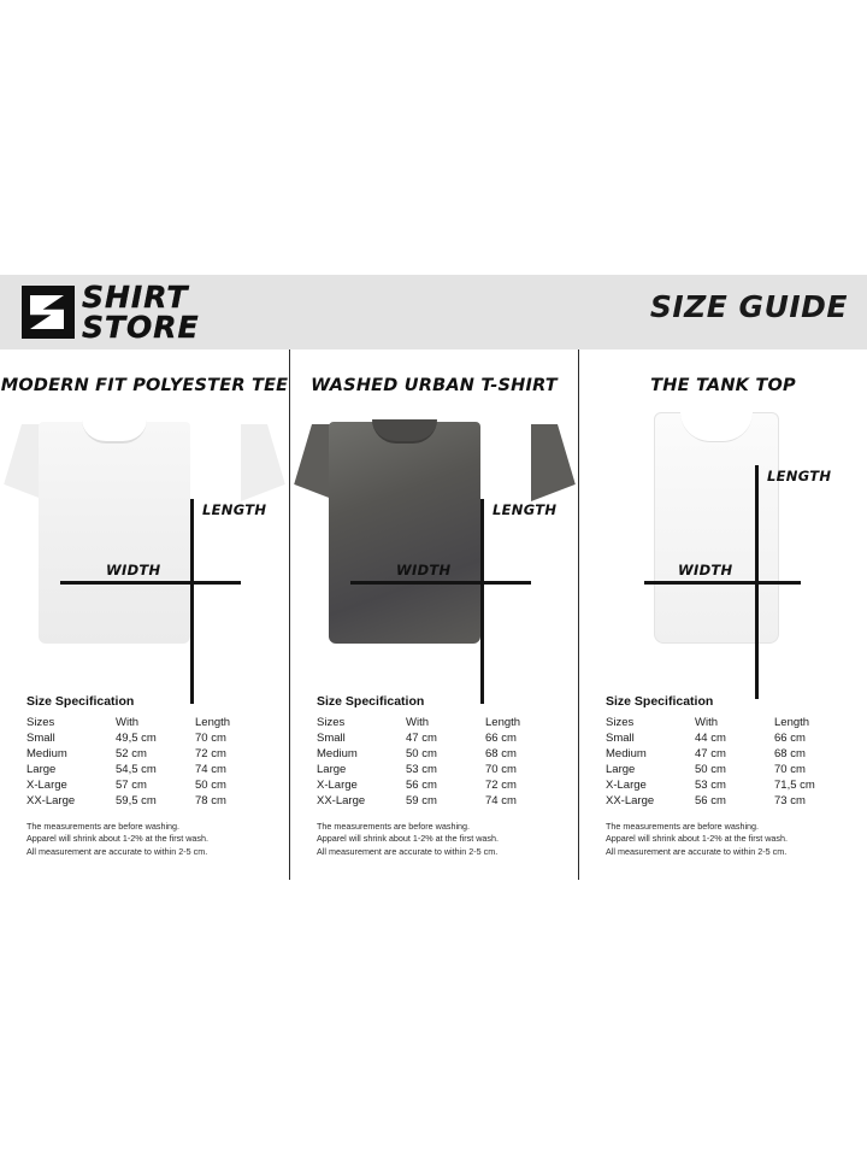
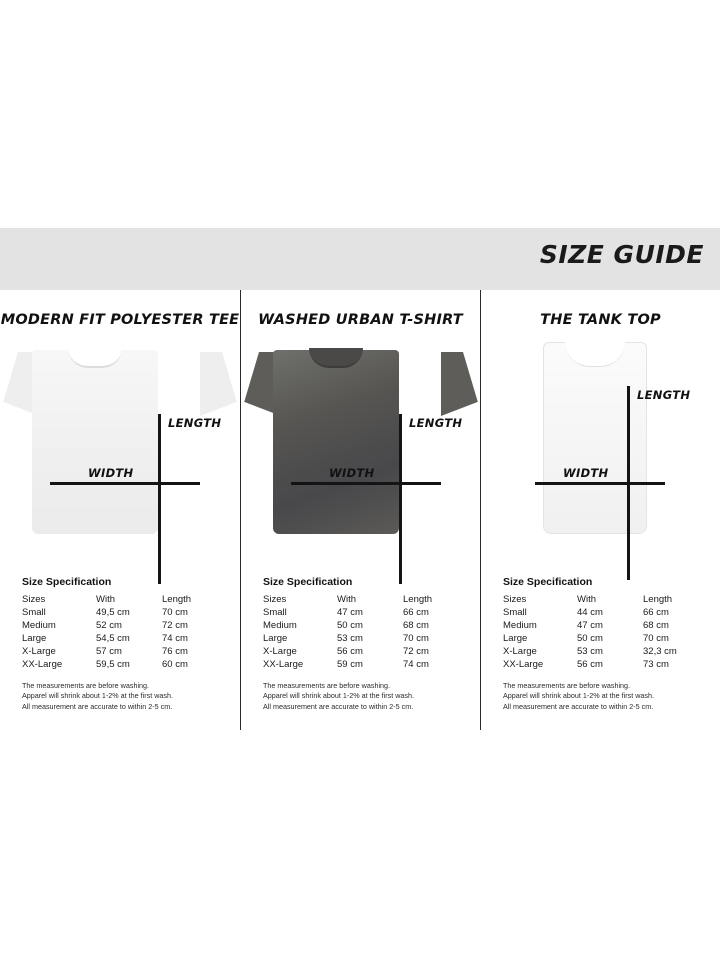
- SHIRT
- STORE
  SIZE GUIDE
  MODERN FIT POLYESTER TEE
  LENGTH
  WIDTH
  Size Specification
  Sizes	With	Length
  Small	49,5 cm	70 cm
  Medium	52 cm	72 cm
  Large	54,5 cm	74 cm
- X-Large	57 cm	50 cm
+ X-Large	57 cm	76 cm
- XX-Large	59,5 cm	78 cm
+ XX-Large	59,5 cm	60 cm
  The measurements are before washing.
  Apparel will shrink about 1-2% at the first wash.
  All measurement are accurate to within 2-5 cm.
  WASHED URBAN T-SHIRT
  LENGTH
  WIDTH
  Size Specification
  Sizes	With	Length
  Small	47 cm	66 cm
  Medium	50 cm	68 cm
  Large	53 cm	70 cm
  X-Large	56 cm	72 cm
  XX-Large	59 cm	74 cm
  The measurements are before washing.
  Apparel will shrink about 1-2% at the first wash.
  All measurement are accurate to within 2-5 cm.
  THE TANK TOP
  LENGTH
  WIDTH
  Size Specification
  Sizes	With	Length
  Small	44 cm	66 cm
  Medium	47 cm	68 cm
  Large	50 cm	70 cm
- X-Large	53 cm	71,5 cm
+ X-Large	53 cm	32,3 cm
  XX-Large	56 cm	73 cm
  The measurements are before washing.
  Apparel will shrink about 1-2% at the first wash.
  All measurement are accurate to within 2-5 cm.
